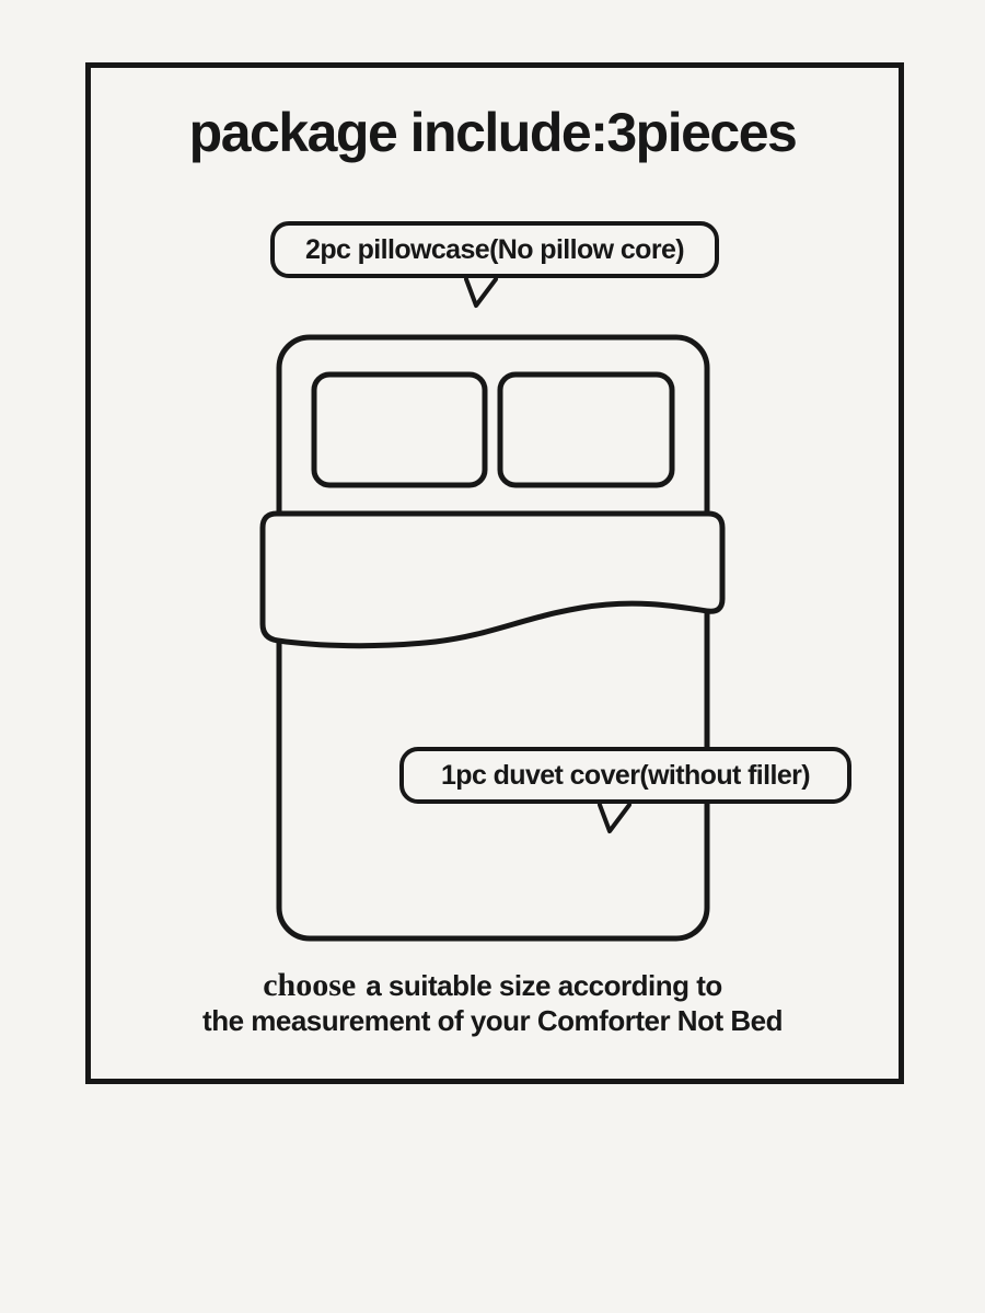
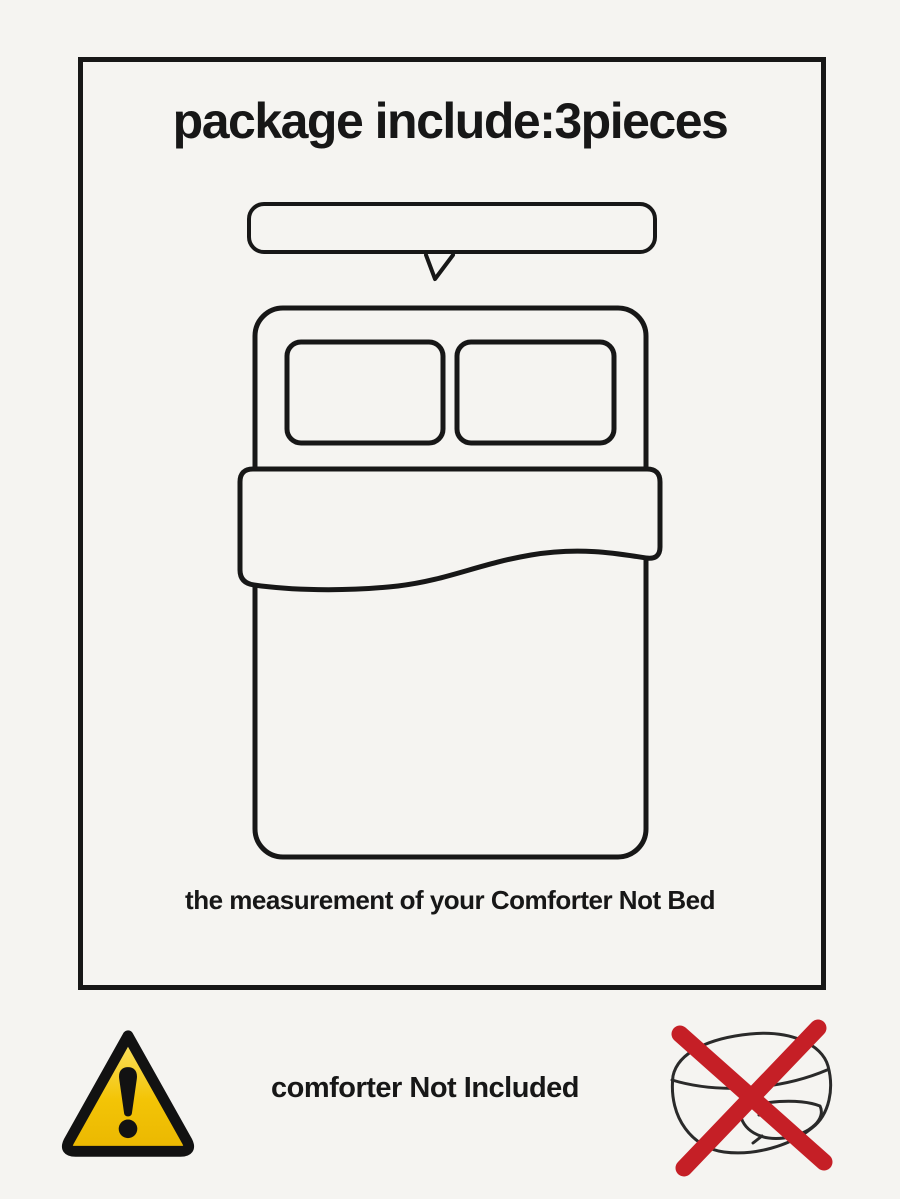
  package include:3pieces
- 2pc pillowcase(No pillow core)
- 1pc duvet cover(without filler)
- choose a suitable size according to
  the measurement of your Comforter Not Bed
+ comforter Not Included
